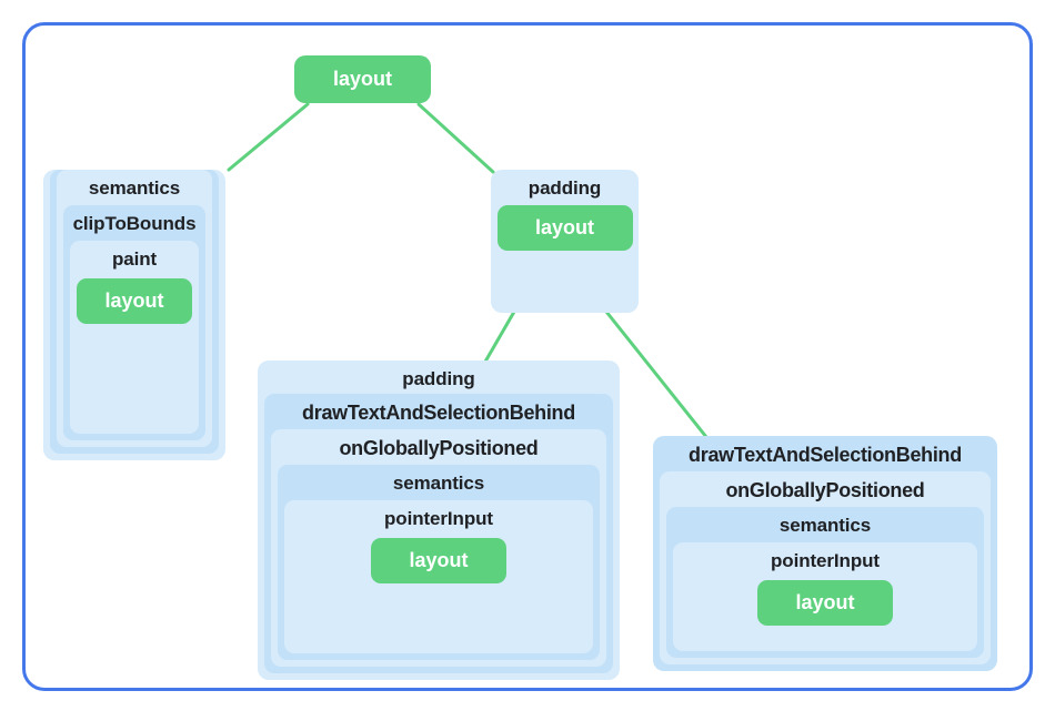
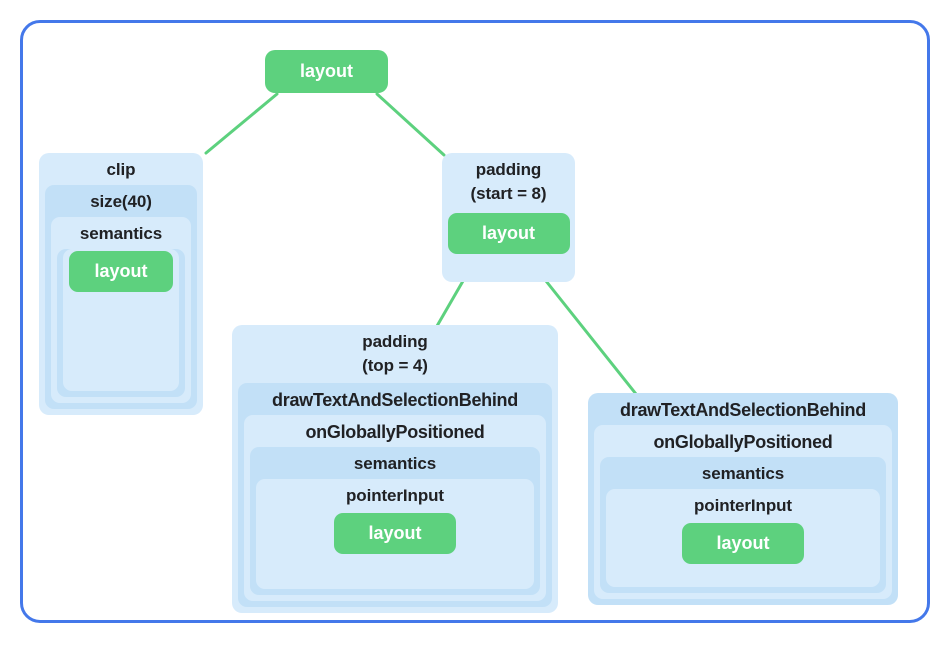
  layout
+ clip
+ size(40)
  semantics
- clipToBounds
- paint
  layout
  padding
+ (start = 8)
  layout
  padding
+ (top = 4)
  drawTextAndSelectionBehind
  onGloballyPositioned
  semantics
  pointerInput
  layout
  drawTextAndSelectionBehind
  onGloballyPositioned
  semantics
  pointerInput
  layout
